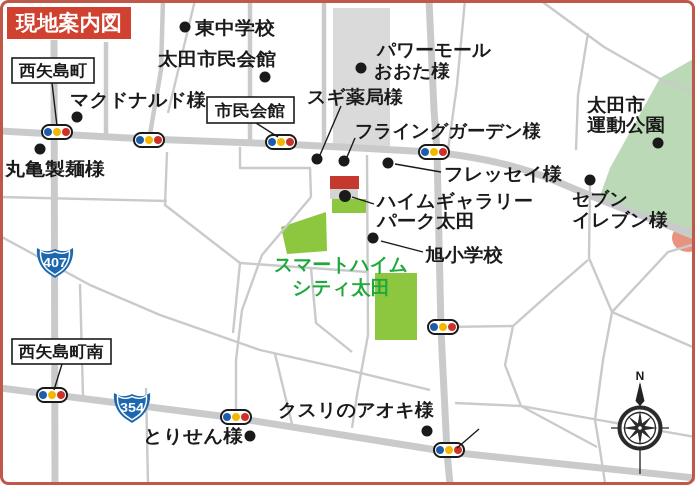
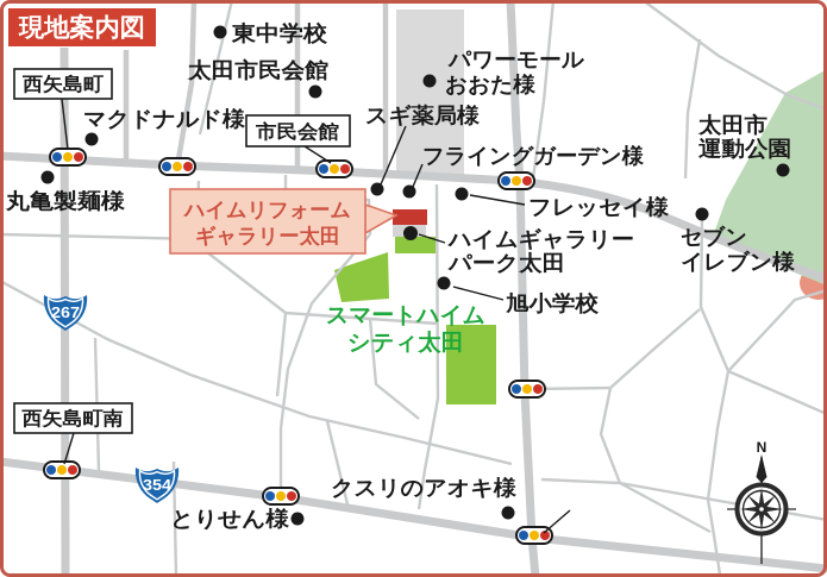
- 407
+ 267
  354
  東中学校
  太田市民会館
  マクドナルド様
  丸亀製麺様
  パワーモール
  おおた様
  スギ薬局様
  フライングガーデン様
  フレッセイ様
  太田市
  運動公園
  セブン
  イレブン様
  ハイムギャラリー
  パーク太田
  旭小学校
  スマートハイム
  シティ太田
  とりせん様
  クスリのアオキ様
  西矢島町
  市民会館
  西矢島町南
+ ハイムリフォーム
+ ギャラリー太田
  現地案内図
  N
